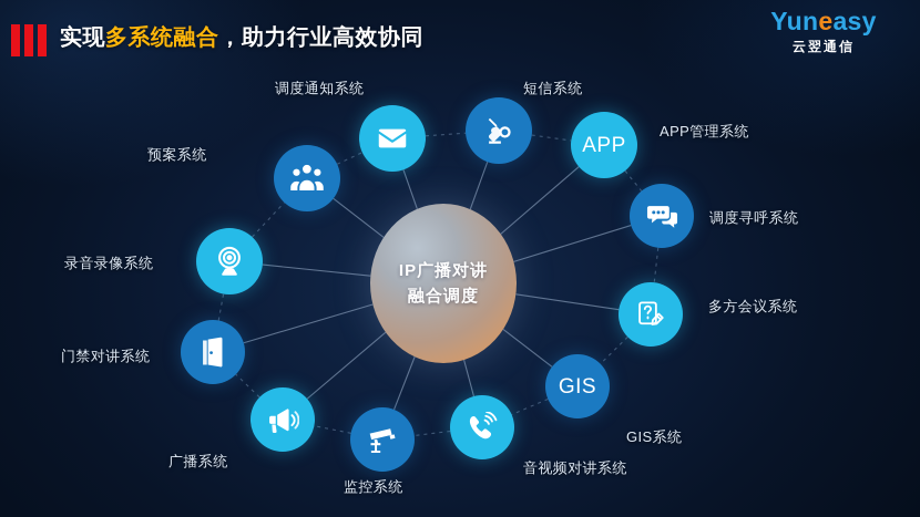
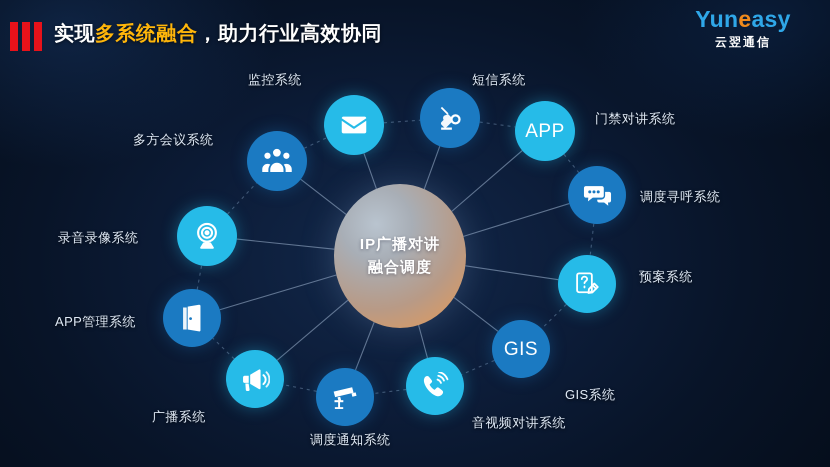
  实现多系统融合，助力行业高效协同
  Yuneasy
  云翌通信
  IP广播对讲
  融合调度
  APP
  GIS
- 调度通知系统
+ 监控系统
  短信系统
- APP管理系统
+ 门禁对讲系统
  调度寻呼系统
- 多方会议系统
+ 预案系统
  GIS系统
  音视频对讲系统
- 监控系统
+ 调度通知系统
  广播系统
- 门禁对讲系统
+ APP管理系统
  录音录像系统
- 预案系统
+ 多方会议系统
